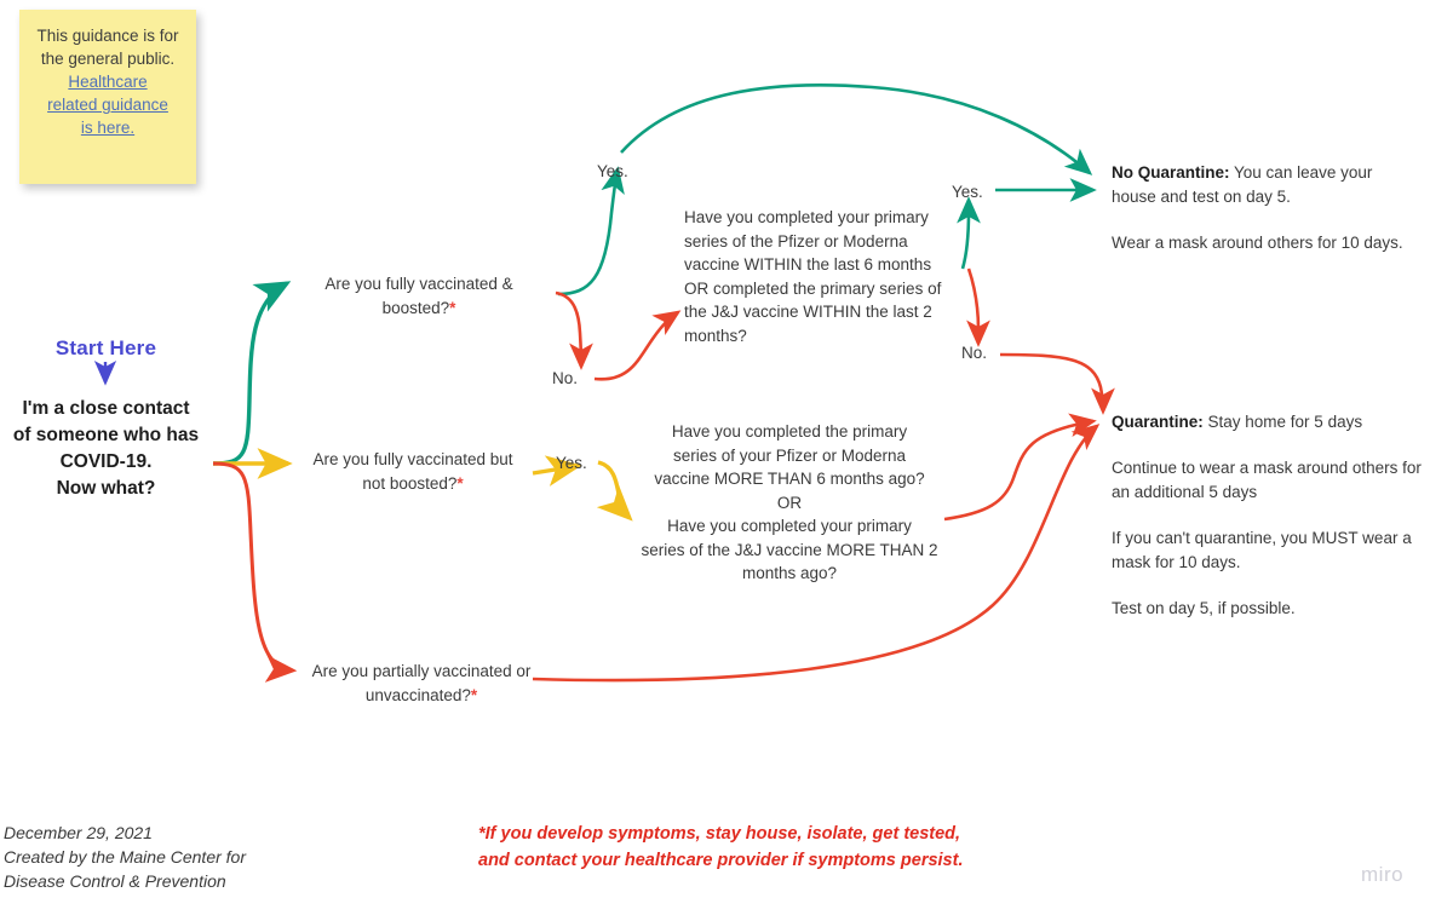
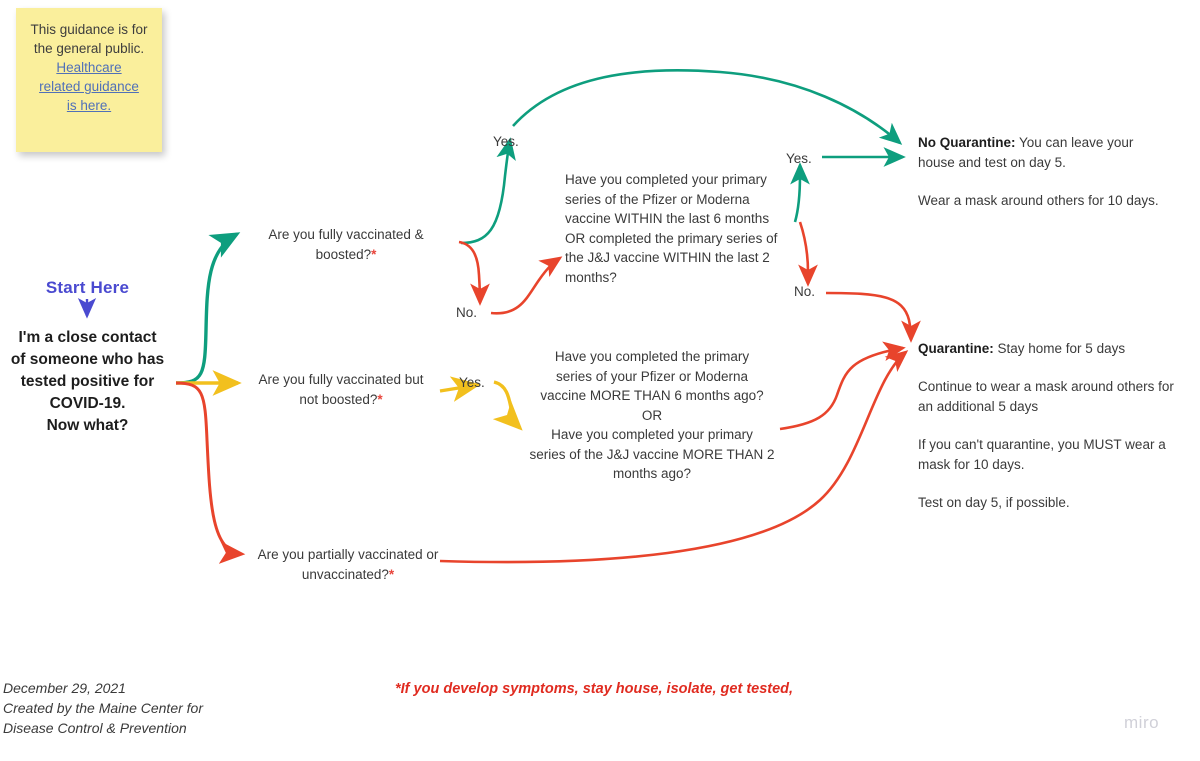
  This guidance is for the general public.
  Healthcare
  related guidance
  is here.
  Start Here
  I'm a close contact
  of someone who has
+ tested positive for
  COVID-19.
  Now what?
  Are you fully vaccinated & boosted?*
  Have you completed your primary series of the Pfizer or Moderna vaccine WITHIN the last 6 months OR completed the primary series of the J&J vaccine WITHIN the last 2 months?
  Have you completed the primary
  series of your Pfizer or Moderna
  vaccine MORE THAN 6 months ago?
  OR
  Have you completed your primary
  series of the J&J vaccine MORE THAN 2
  months ago?
  Are you fully vaccinated but not boosted?*
  Are you partially vaccinated or unvaccinated?*
  Yes.
  No.
  Yes.
  No.
  Yes.
  No Quarantine: You can leave your house and test on day 5.
  Wear a mask around others for 10 days.
  Quarantine: Stay home for 5 days
  Continue to wear a mask around others for an additional 5 days
  If you can't quarantine, you MUST wear a mask for 10 days.
  Test on day 5, if possible.
  December 29, 2021
  Created by the Maine Center for
  Disease Control & Prevention
  *If you develop symptoms, stay house, isolate, get tested,
- and contact your healthcare provider if symptoms persist.
  miro
